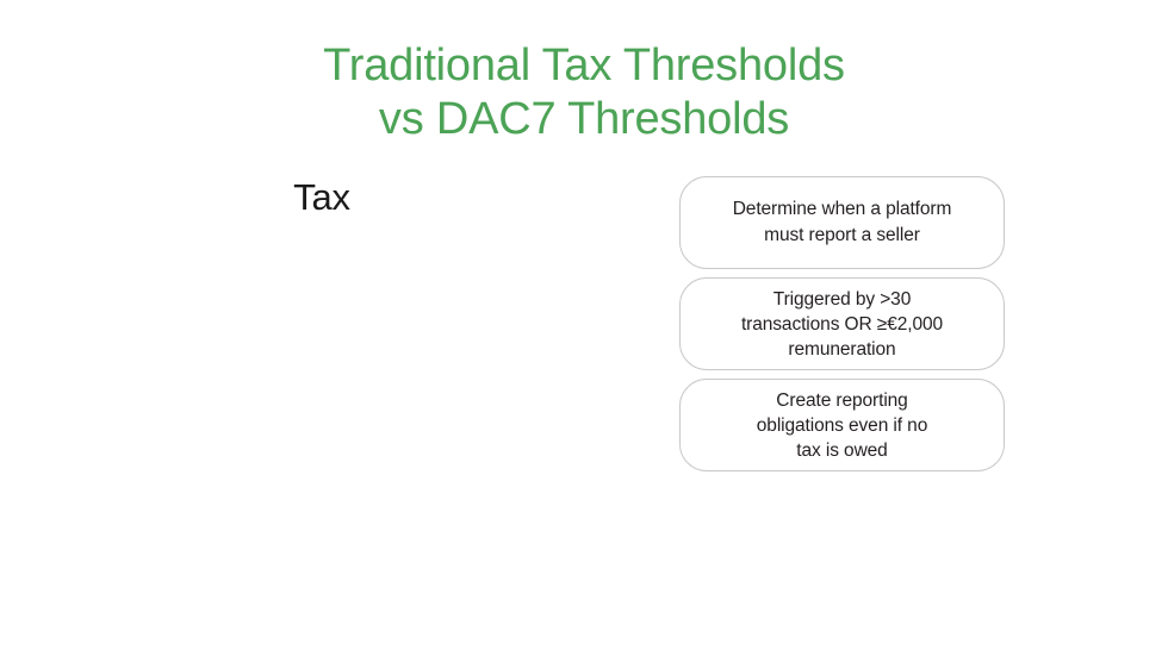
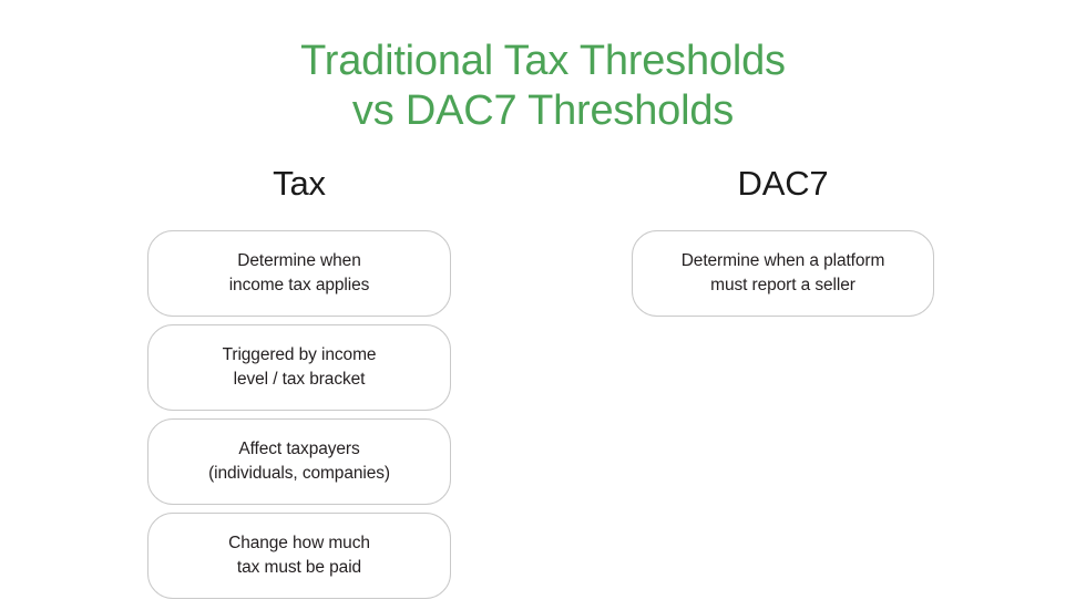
  Traditional Tax Thresholds
  vs DAC7 Thresholds
  Tax
+ Determine when
+ income tax applies
+ Triggered by income
+ level / tax bracket
+ Affect taxpayers
+ (individuals, companies)
+ Change how much
+ tax must be paid
+ DAC7
  Determine when a platform
  must report a seller
- Triggered by >30
- transactions OR ≥€2,000
- remuneration
- Create reporting
- obligations even if no
- tax is owed
